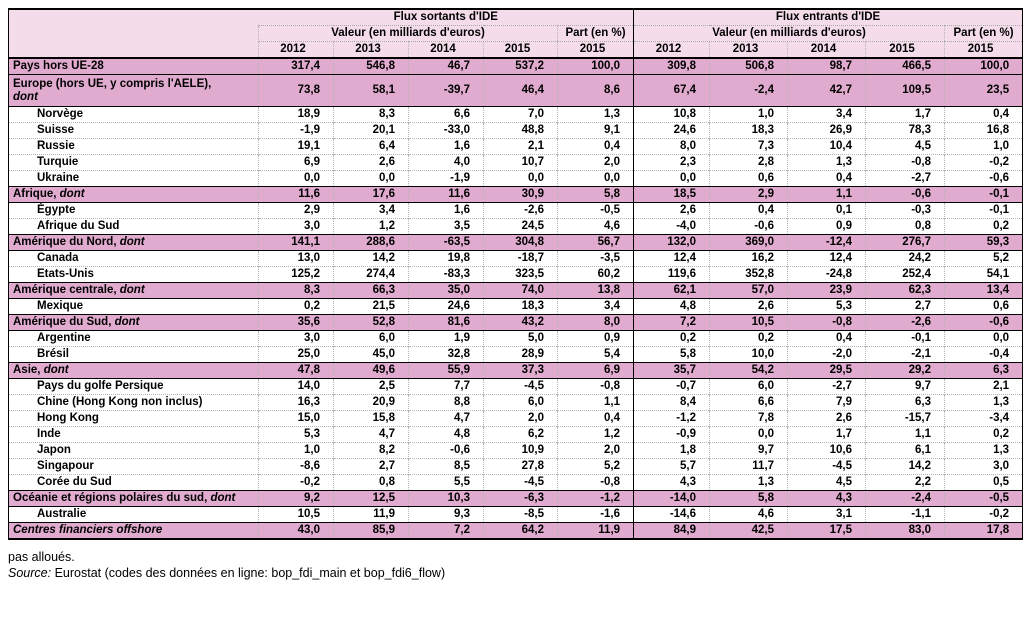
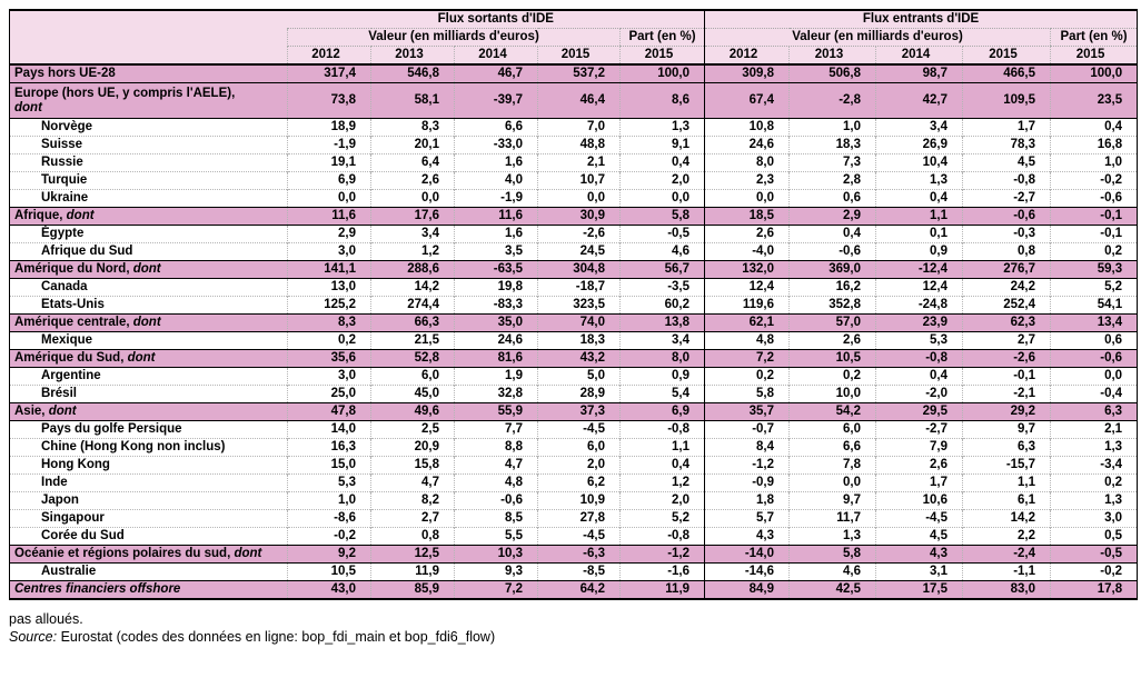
  	Flux sortants d'IDE	Flux entrants d'IDE
  Valeur (en milliards d'euros)	Part (en %)	Valeur (en milliards d'euros)	Part (en %)
  2012	2013	2014	2015	2015	2012	2013	2014	2015	2015
  Pays hors UE-28	317,4	546,8	46,7	537,2	100,0	309,8	506,8	98,7	466,5	100,0
- Europe (hors UE, y compris l'AELE),dont	73,8	58,1	-39,7	46,4	8,6	67,4	-2,4	42,7	109,5	23,5
+ Europe (hors UE, y compris l'AELE),dont	73,8	58,1	-39,7	46,4	8,6	67,4	-2,8	42,7	109,5	23,5
  Norvège	18,9	8,3	6,6	7,0	1,3	10,8	1,0	3,4	1,7	0,4
  Suisse	-1,9	20,1	-33,0	48,8	9,1	24,6	18,3	26,9	78,3	16,8
  Russie	19,1	6,4	1,6	2,1	0,4	8,0	7,3	10,4	4,5	1,0
  Turquie	6,9	2,6	4,0	10,7	2,0	2,3	2,8	1,3	-0,8	-0,2
  Ukraine	0,0	0,0	-1,9	0,0	0,0	0,0	0,6	0,4	-2,7	-0,6
  Afrique, dont	11,6	17,6	11,6	30,9	5,8	18,5	2,9	1,1	-0,6	-0,1
  Égypte	2,9	3,4	1,6	-2,6	-0,5	2,6	0,4	0,1	-0,3	-0,1
  Afrique du Sud	3,0	1,2	3,5	24,5	4,6	-4,0	-0,6	0,9	0,8	0,2
  Amérique du Nord, dont	141,1	288,6	-63,5	304,8	56,7	132,0	369,0	-12,4	276,7	59,3
  Canada	13,0	14,2	19,8	-18,7	-3,5	12,4	16,2	12,4	24,2	5,2
  Etats-Unis	125,2	274,4	-83,3	323,5	60,2	119,6	352,8	-24,8	252,4	54,1
  Amérique centrale, dont	8,3	66,3	35,0	74,0	13,8	62,1	57,0	23,9	62,3	13,4
  Mexique	0,2	21,5	24,6	18,3	3,4	4,8	2,6	5,3	2,7	0,6
  Amérique du Sud, dont	35,6	52,8	81,6	43,2	8,0	7,2	10,5	-0,8	-2,6	-0,6
  Argentine	3,0	6,0	1,9	5,0	0,9	0,2	0,2	0,4	-0,1	0,0
  Brésil	25,0	45,0	32,8	28,9	5,4	5,8	10,0	-2,0	-2,1	-0,4
  Asie, dont	47,8	49,6	55,9	37,3	6,9	35,7	54,2	29,5	29,2	6,3
  Pays du golfe Persique	14,0	2,5	7,7	-4,5	-0,8	-0,7	6,0	-2,7	9,7	2,1
  Chine (Hong Kong non inclus)	16,3	20,9	8,8	6,0	1,1	8,4	6,6	7,9	6,3	1,3
  Hong Kong	15,0	15,8	4,7	2,0	0,4	-1,2	7,8	2,6	-15,7	-3,4
  Inde	5,3	4,7	4,8	6,2	1,2	-0,9	0,0	1,7	1,1	0,2
  Japon	1,0	8,2	-0,6	10,9	2,0	1,8	9,7	10,6	6,1	1,3
  Singapour	-8,6	2,7	8,5	27,8	5,2	5,7	11,7	-4,5	14,2	3,0
  Corée du Sud	-0,2	0,8	5,5	-4,5	-0,8	4,3	1,3	4,5	2,2	0,5
  Océanie et régions polaires du sud, dont	9,2	12,5	10,3	-6,3	-1,2	-14,0	5,8	4,3	-2,4	-0,5
  Australie	10,5	11,9	9,3	-8,5	-1,6	-14,6	4,6	3,1	-1,1	-0,2
  Centres financiers offshore	43,0	85,9	7,2	64,2	11,9	84,9	42,5	17,5	83,0	17,8
  pas alloués.
  Source: Eurostat (codes des données en ligne: bop_fdi_main et bop_fdi6_flow)
